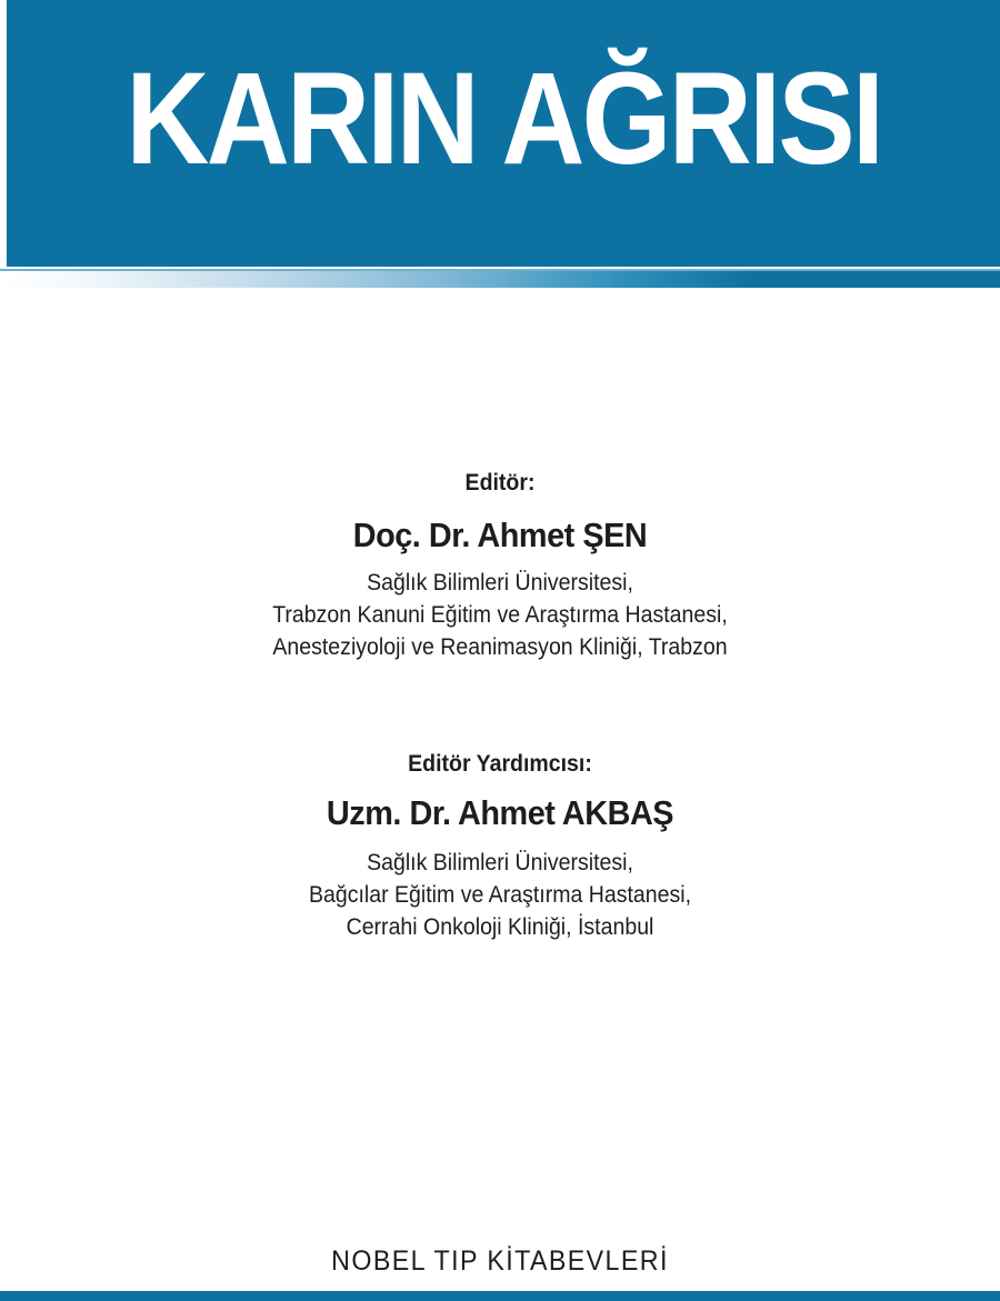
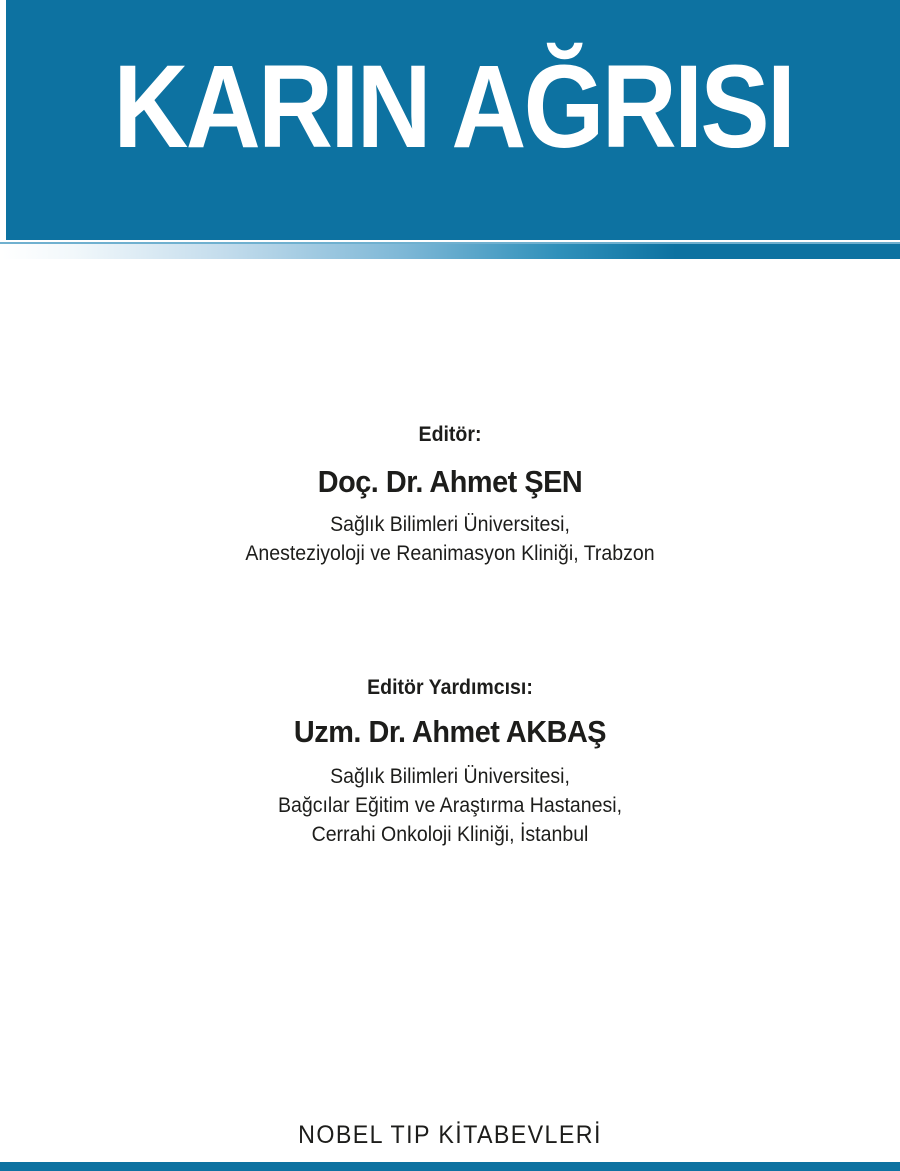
  KARIN AĞRISI
  Editör:
  Doç. Dr. Ahmet ŞEN
  Sağlık Bilimleri Üniversitesi,
- Trabzon Kanuni Eğitim ve Araştırma Hastanesi,
  Anesteziyoloji ve Reanimasyon Kliniği, Trabzon
  Editör Yardımcısı:
  Uzm. Dr. Ahmet AKBAŞ
  Sağlık Bilimleri Üniversitesi,
  Bağcılar Eğitim ve Araştırma Hastanesi,
  Cerrahi Onkoloji Kliniği, İstanbul
  NOBEL TIP KİTABEVLERİ
